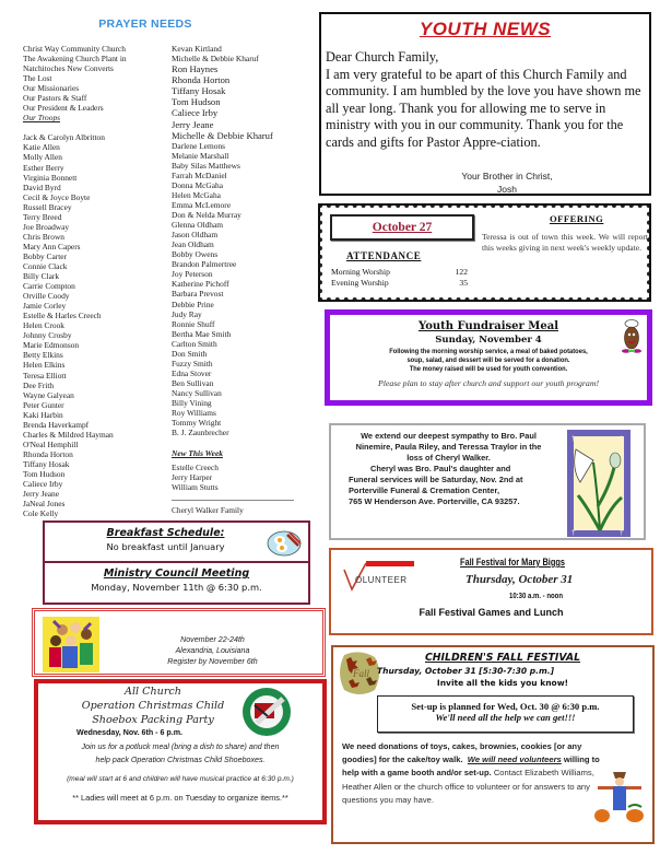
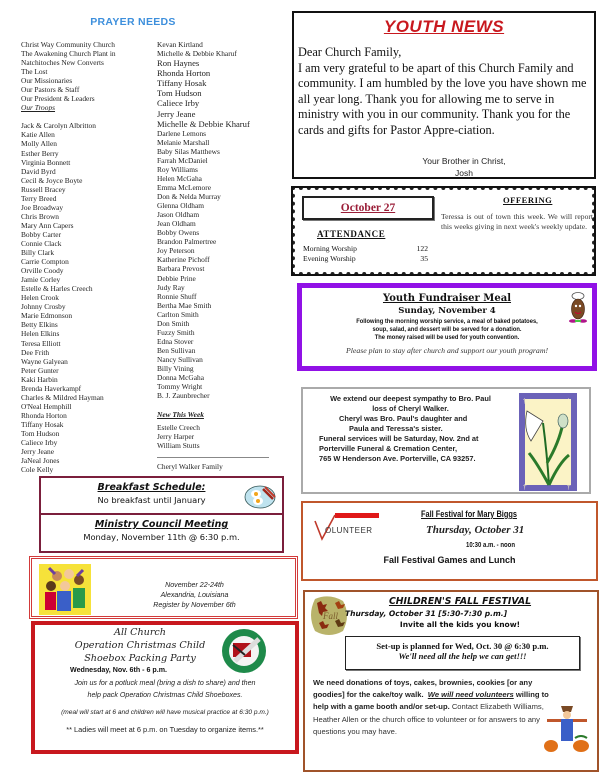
  PRAYER NEEDS
  Christ Way Community Church
  The Awakening Church Plant in
  Natchitoches New Converts
  The Lost
  Our Missionaries
  Our Pastors & Staff
  Our President & Leaders
  Our Troops
  Jack & Carolyn Albritton
  Katie Allen
  Molly Allen
  Esther Berry
  Virginia Bonnett
  David Byrd
  Cecil & Joyce Boyte
  Russell Bracey
  Terry Breed
  Joe Broadway
  Chris Brown
  Mary Ann Capers
  Bobby Carter
  Connie Clack
  Billy Clark
  Carrie Compton
  Orville Coody
  Jamie Corley
  Estelle & Harles Creech
  Helen Crook
  Johnny Crosby
  Marie Edmonson
  Betty Elkins
  Helen Elkins
  Teresa Elliott
  Dee Frith
  Wayne Galyean
  Peter Gunter
  Kaki Harbin
  Brenda Haverkampf
  Charles & Mildred Hayman
  O'Neal Hemphill
  Rhonda Horton
  Tiffany Hosak
  Tom Hudson
  Caliece Irby
  Jerry Jeane
  JaNeal Jones
  Cole Kelly
  Kevan Kirtland
  Michelle & Debbie Kharuf
  Ron Haynes
  Rhonda Horton
  Tiffany Hosak
  Tom Hudson
  Caliece Irby
  Jerry Jeane
  Michelle & Debbie Kharuf
  Darlene Lemons
  Melanie Marshall
  Baby Silas Matthews
  Farrah McDaniel
- Donna McGaha
+ Roy Williams
  Helen McGaha
  Emma McLemore
  Don & Nelda Murray
  Glenna Oldham
  Jason Oldham
  Jean Oldham
  Bobby Owens
  Brandon Palmertree
  Joy Peterson
  Katherine Pichoff
  Barbara Prevost
  Debbie Prine
  Judy Ray
  Ronnie Shuff
  Bertha Mae Smith
  Carlton Smith
  Don Smith
  Fuzzy Smith
  Edna Stover
  Ben Sullivan
  Nancy Sullivan
  Billy Vining
- Roy Williams
+ Donna McGaha
  Tommy Wright
  B. J. Zaunbrecher
  New This Week
  Estelle Creech
  Jerry Harper
  William Stutts
  Cheryl Walker Family
  YOUTH NEWS
  Dear Church Family,
  I am very grateful to be apart of this Church Family and community. I am humbled by the love you have shown me all year long. Thank you for allowing me to serve in ministry with you in our community. Thank you for the cards and gifts for Pastor Appre-ciation.
  Your Brother in Christ,
  Josh
  October 27
  ATTENDANCE
  Morning Worship
  122
  Evening Worship
  35
  OFFERING
  Teressa is out of town this week. We will report this weeks giving in next week's weekly update.
  Youth Fundraiser Meal
  Sunday, November 4
  Please plan to stay after church and support our youth program!
  We extend our deepest sympathy to Bro. Paul
- Ninemire, Paula Riley, and Teressa Traylor in the
  loss of Cheryl Walker.
  Cheryl was Bro. Paul's daughter and
+ Paula and Teressa's sister.
  Funeral services will be Saturday, Nov. 2nd at
  Porterville Funeral & Cremation Center,
  765 W Henderson Ave. Porterville, CA 93257.
  †
  †
  †
  †
  OLUNTEER
  Fall Festival for Mary Biggs
  Thursday, October 31
  10:30 a.m. - noon
  Fall Festival Games and Lunch
  Fall
  CHILDREN'S FALL FESTIVAL
  Thursday, October 31 [5:30-7:30 p.m.]
  Invite all the kids you know!
  Set-up is planned for Wed, Oct. 30 @ 6:30 p.m.
  We'll need all the help we can get!!!
  We need donations of toys, cakes, brownies, cookies [or any goodies] for the cake/toy walk. We will need volunteers willing to help with a game booth and/or set-up. Contact Elizabeth Williams, Heather Allen or the church office to volunteer or for answers to any questions you may have.
  Breakfast Schedule:
  No breakfast until January
  Ministry Council Meeting
  Monday, November 11th @ 6:30 p.m.
  November 22-24th
  Alexandria, Louisiana
  Register by November 6th
  All Church
  Operation Christmas Child
  Shoebox Packing Party
  Wednesday, Nov. 6th - 6 p.m.
  Join us for a potluck meal (bring a dish to share) and then
  help pack Operation Christmas Child Shoeboxes.
  ** Ladies will meet at 6 p.m. on Tuesday to organize items.**
